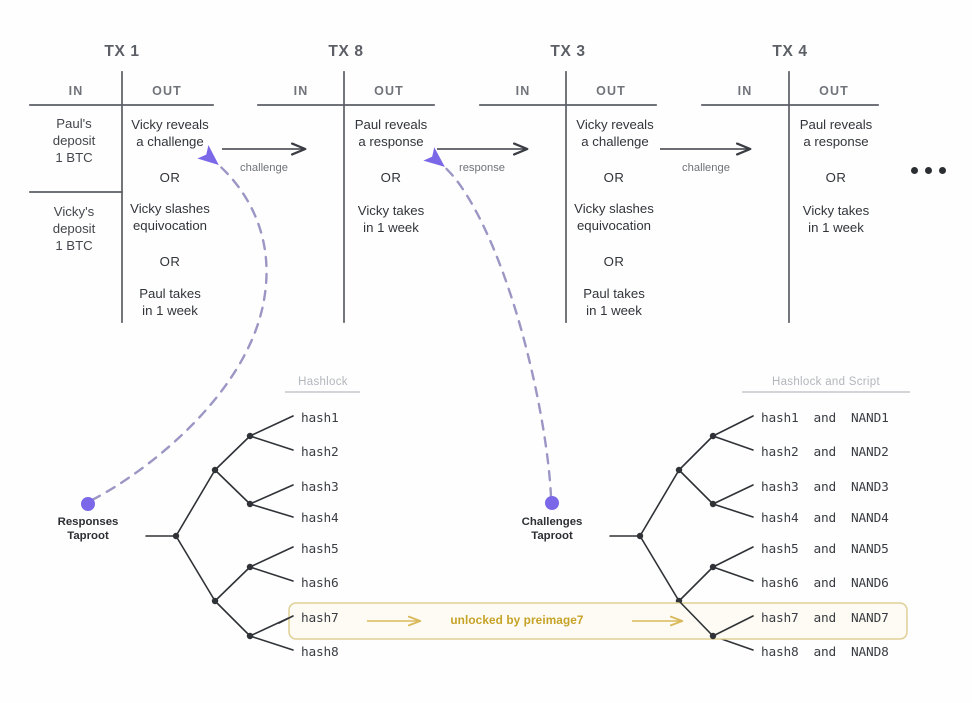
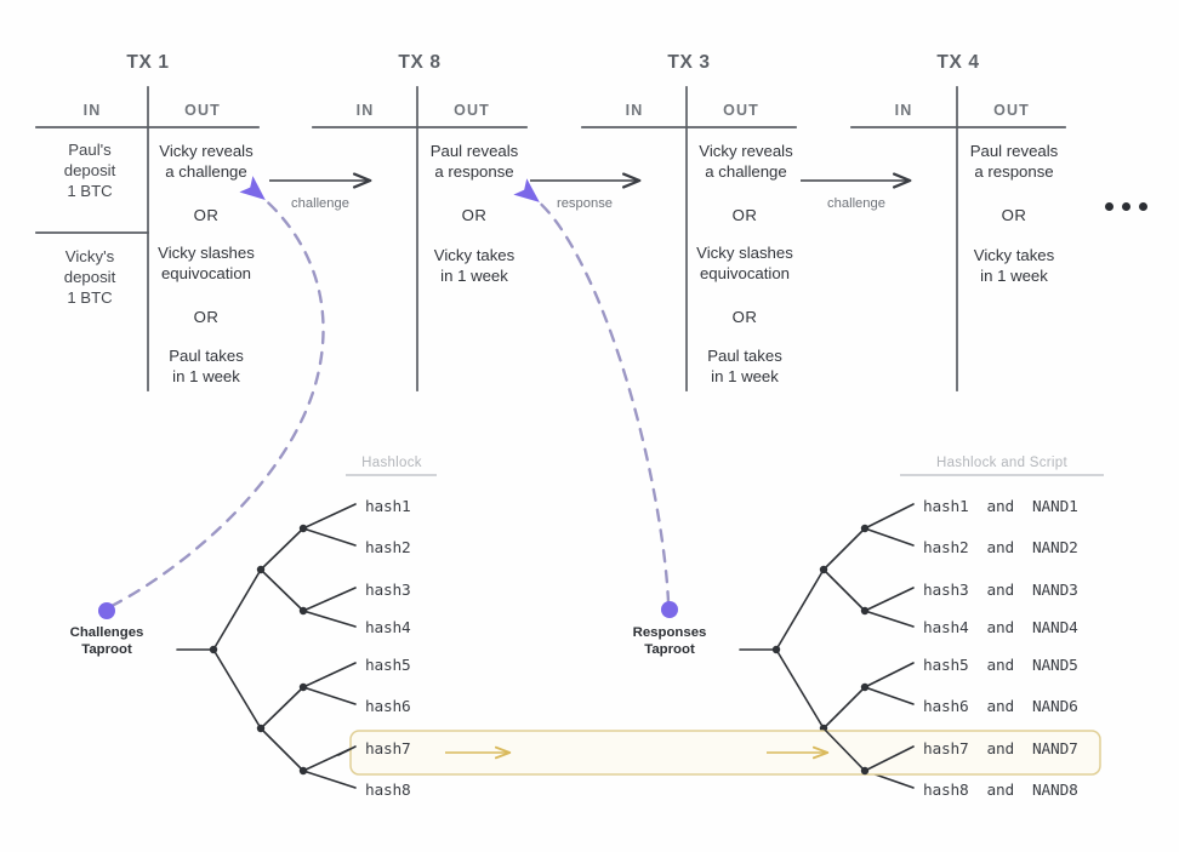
  TX 1
  IN
  OUT
  Paul's
  deposit
  1 BTC
  Vicky's
  deposit
  1 BTC
  Vicky reveals
  a challenge
  OR
  Vicky slashes
  equivocation
  OR
  Paul takes
  in 1 week
  challenge
  TX 8
  IN
  OUT
  Paul reveals
  a response
  OR
  Vicky takes
  in 1 week
  response
  TX 3
  IN
  OUT
  Vicky reveals
  a challenge
  OR
  Vicky slashes
  equivocation
  OR
  Paul takes
  in 1 week
  challenge
  TX 4
  IN
  OUT
  Paul reveals
  a response
  OR
  Vicky takes
  in 1 week
  Hashlock
- Responses
+ Challenges
  Taproot
  hash1
  hash2
  hash3
  hash4
  hash5
  hash6
  hash7
  hash8
  Hashlock and Script
- Challenges
+ Responses
  Taproot
  hash1 and NAND1
  hash2 and NAND2
  hash3 and NAND3
  hash4 and NAND4
  hash5 and NAND5
  hash6 and NAND6
  hash7 and NAND7
  hash8 and NAND8
- unlocked by preimage7
